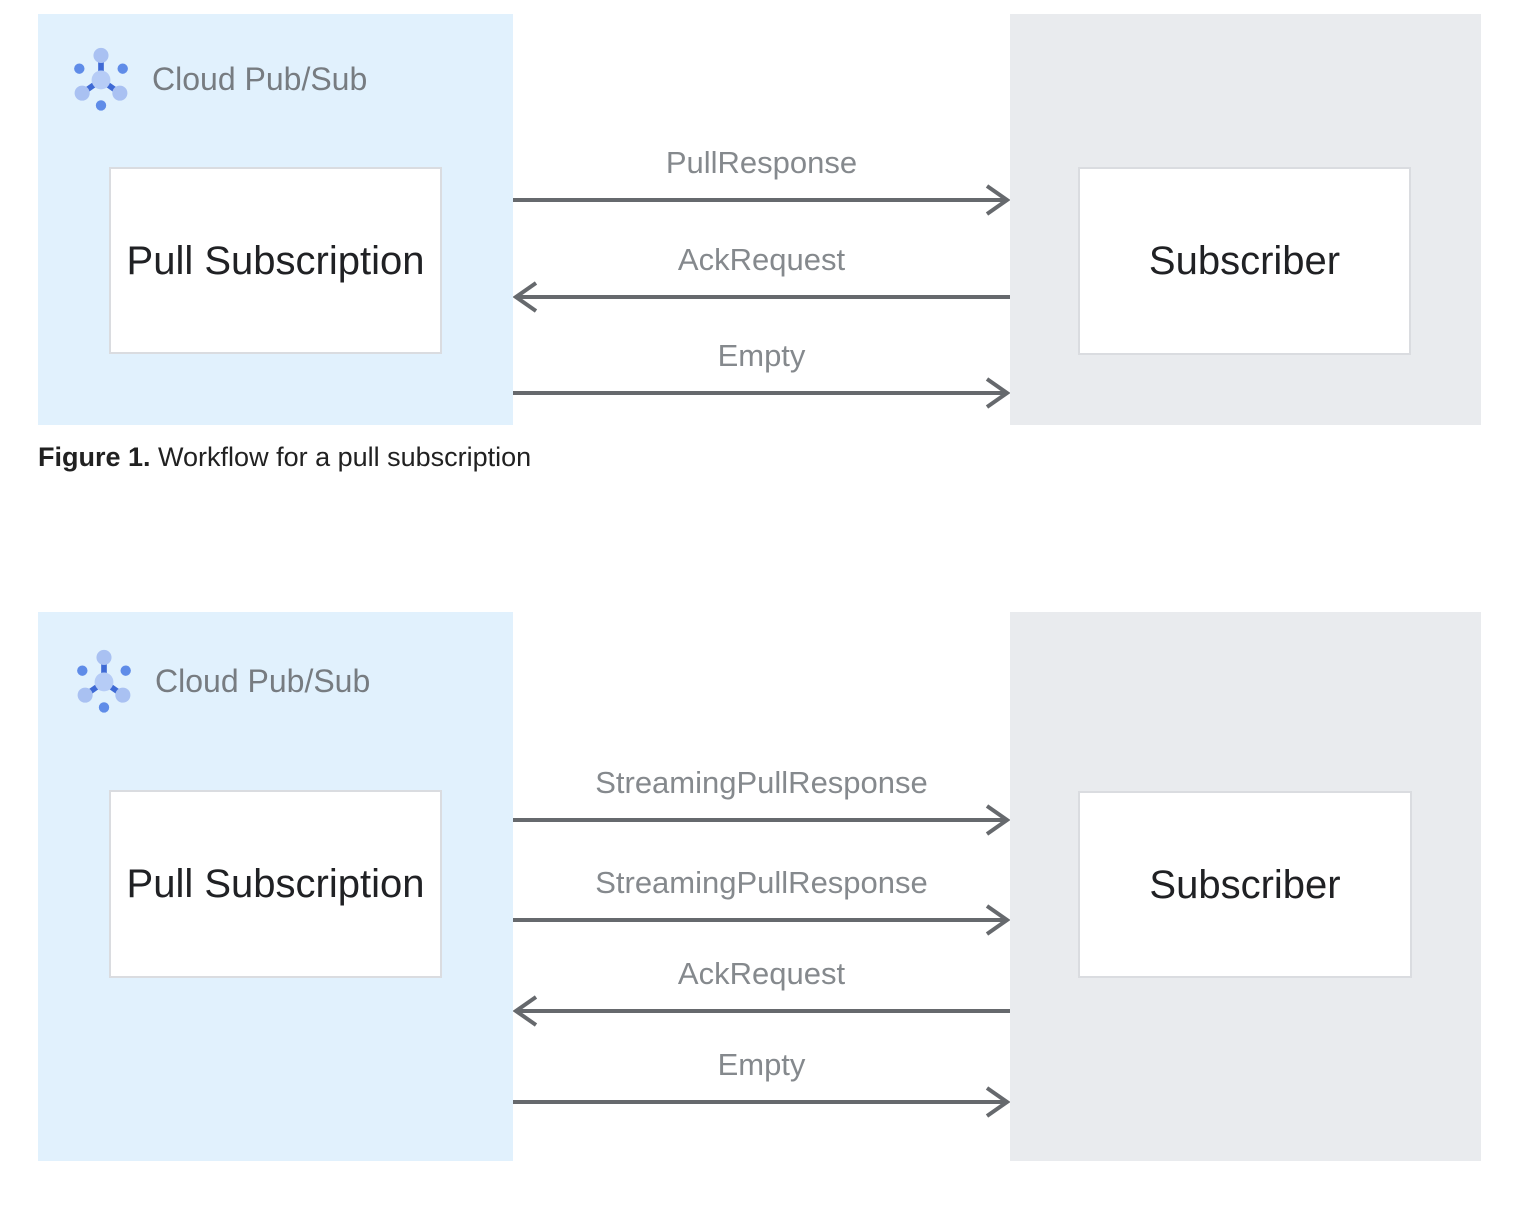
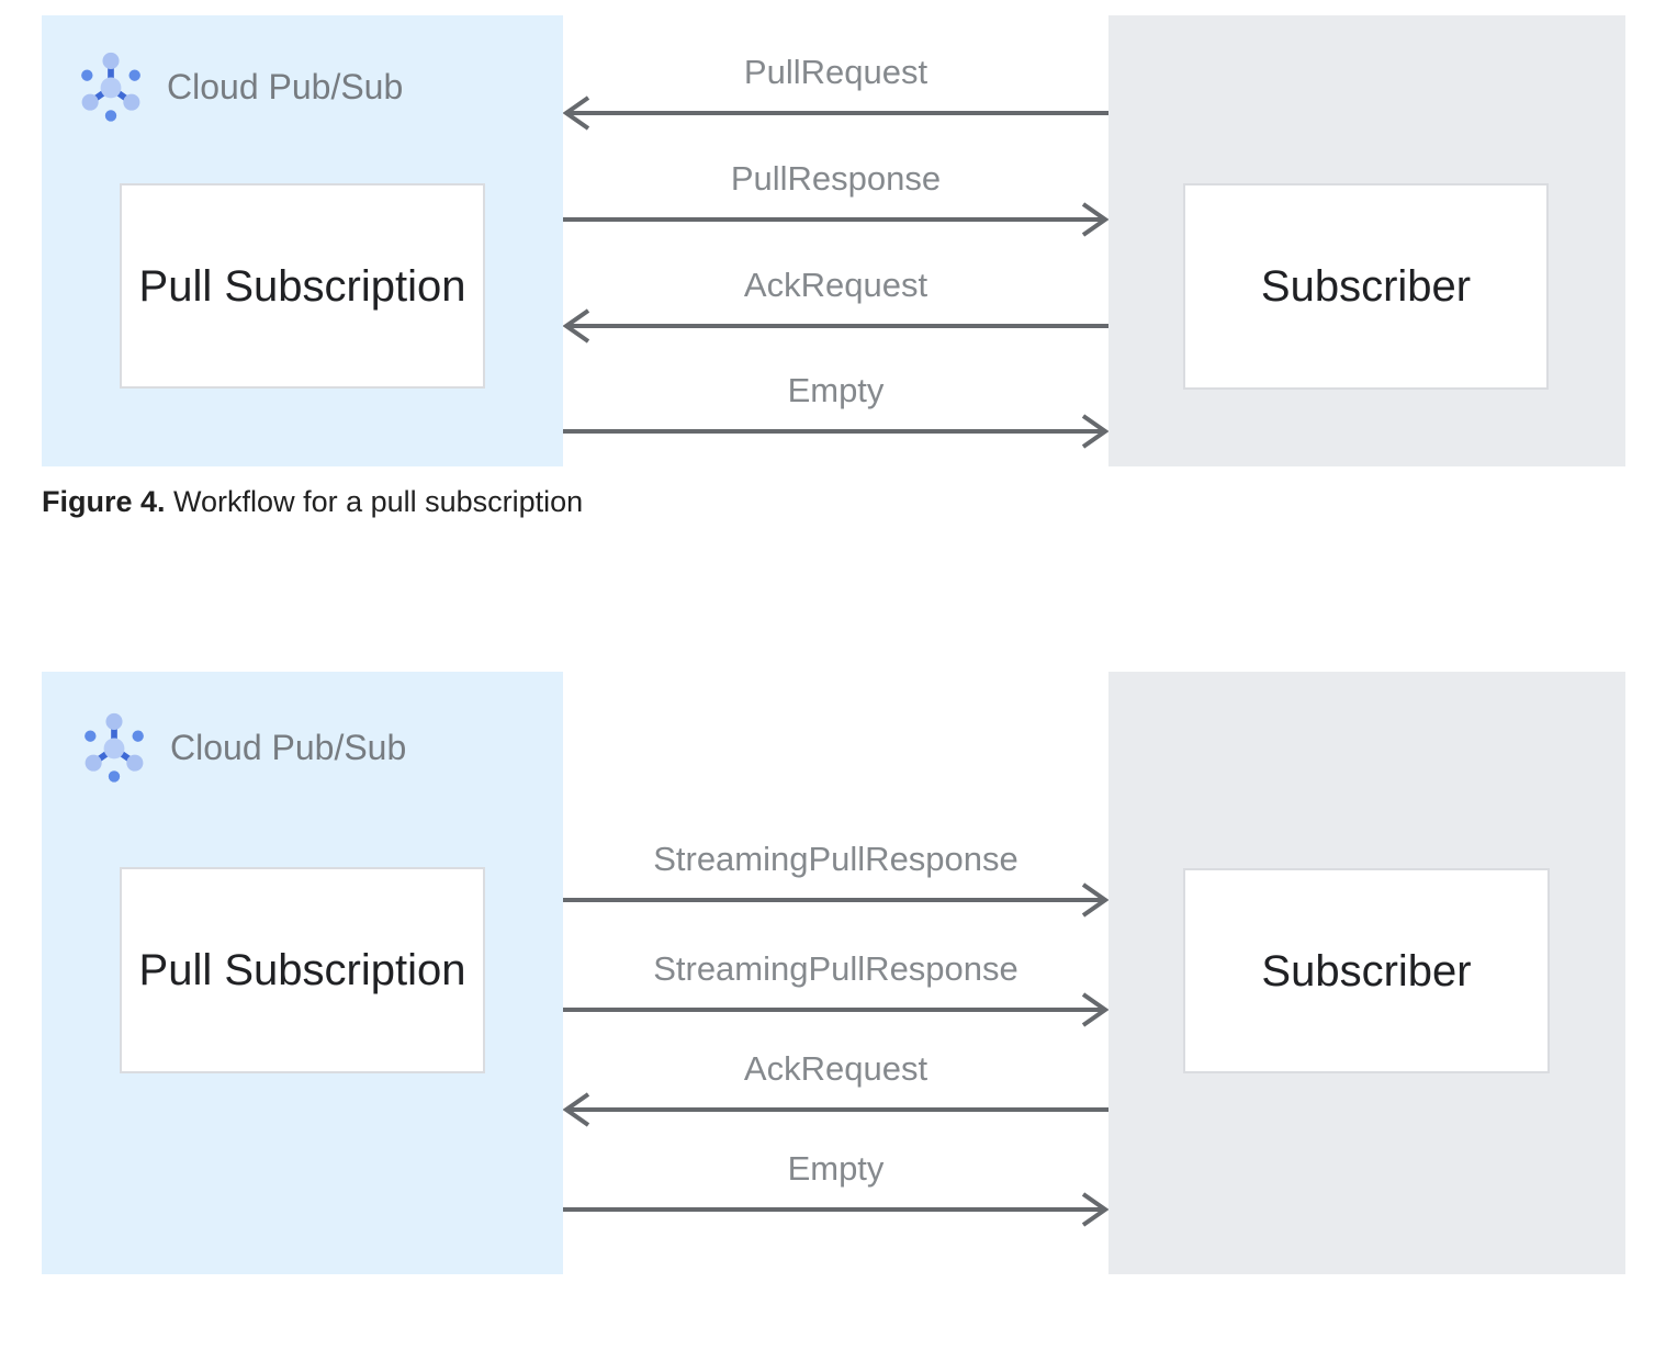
  Cloud Pub/Sub
  Pull Subscription
  Subscriber
+ PullRequest
  PullResponse
  AckRequest
  Empty
- Figure 1. Workflow for a pull subscription
+ Figure 4. Workflow for a pull subscription
  Cloud Pub/Sub
  Pull Subscription
  Subscriber
  StreamingPullResponse
  StreamingPullResponse
  AckRequest
  Empty
